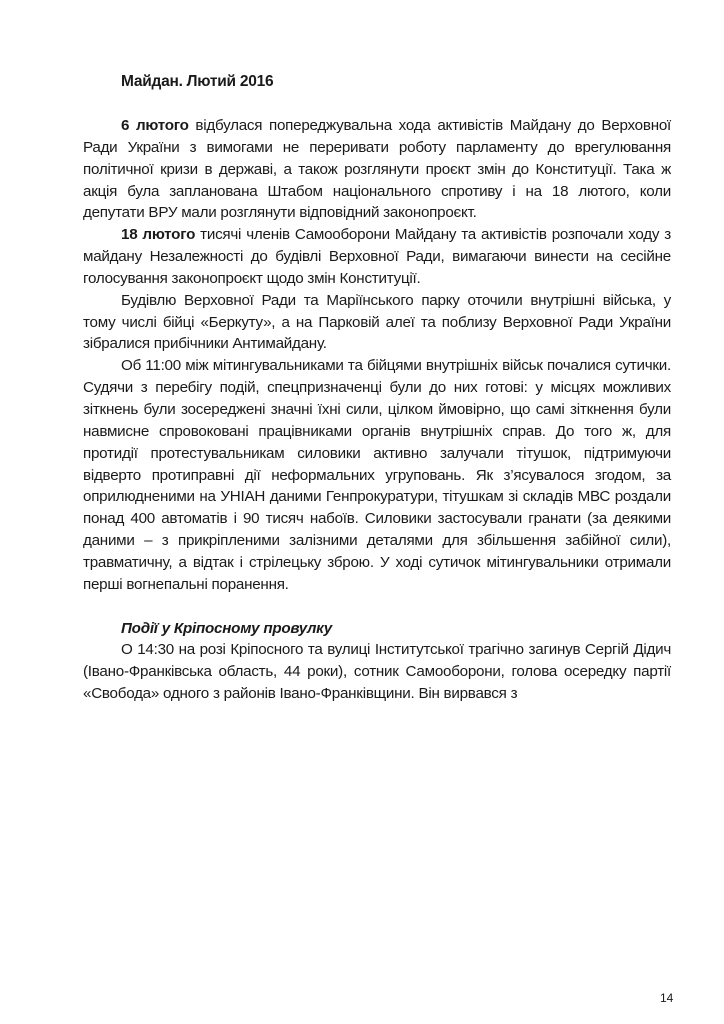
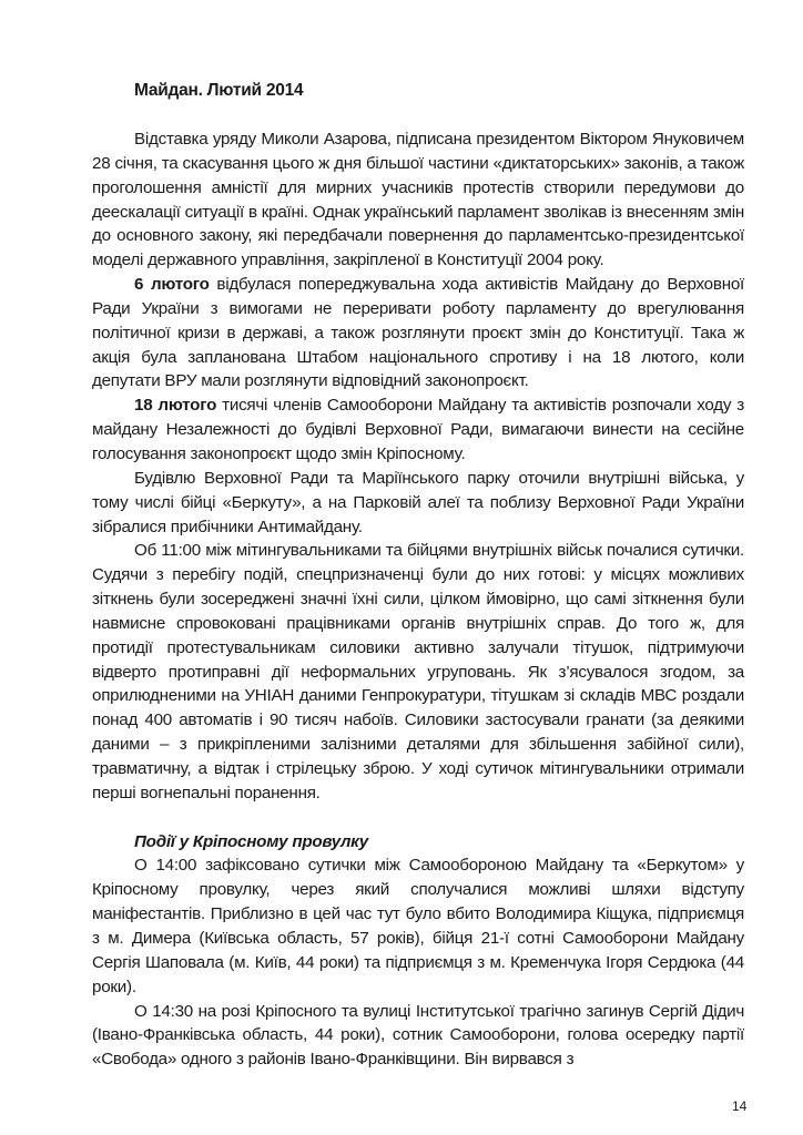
- Майдан. Лютий 2016
+ Майдан. Лютий 2014
+ Відставка уряду Миколи Азарова, підписана президентом Віктором Януковичем 28 січня, та скасування цього ж дня більшої частини «диктаторських» законів, а також проголошення амністії для мирних учасників протестів створили передумови до деескалації ситуації в країні. Однак український парламент зволікав із внесенням змін до основного закону, які передбачали повернення до парламентсько-президентської моделі державного управління, закріпленої в Конституції 2004 року.
  6 лютого відбулася попереджувальна хода активістів Майдану до Верховної Ради України з вимогами не переривати роботу парламенту до врегулювання політичної кризи в державі, а також розглянути проєкт змін до Конституції. Така ж акція була запланована Штабом національного спротиву і на 18 лютого, коли депутати ВРУ мали розглянути відповідний законопроєкт.
- 18 лютого тисячі членів Самооборони Майдану та активістів розпочали ходу з майдану Незалежності до будівлі Верховної Ради, вимагаючи винести на сесійне голосування законопроєкт щодо змін Конституції.
+ 18 лютого тисячі членів Самооборони Майдану та активістів розпочали ходу з майдану Незалежності до будівлі Верховної Ради, вимагаючи винести на сесійне голосування законопроєкт щодо змін Кріпосному.
  Будівлю Верховної Ради та Маріїнського парку оточили внутрішні війська, у тому числі бійці «Беркуту», а на Парковій алеї та поблизу Верховної Ради України зібралися прибічники Антимайдану.
  Об 11:00 між мітингувальниками та бійцями внутрішніх військ почалися сутички. Судячи з перебігу подій, спецпризначенці були до них готові: у місцях можливих зіткнень були зосереджені значні їхні сили, цілком ймовірно, що самі зіткнення були навмисне спровоковані працівниками органів внутрішніх справ. До того ж, для протидії протестувальникам силовики активно залучали тітушок, підтримуючи відверто протиправні дії неформальних угруповань. Як з’ясувалося згодом, за оприлюдненими на УНІАН даними Генпрокуратури, тітушкам зі складів МВС роздали понад 400 автоматів і 90 тисяч набоїв. Силовики застосували гранати (за деякими даними – з прикріпленими залізними деталями для збільшення забійної сили), травматичну, а відтак і стрілецьку зброю. У ході сутичок мітингувальники отримали перші вогнепальні поранення.
  Події у Кріпосному провулку
+ О 14:00 зафіксовано сутички між Самообороною Майдану та «Беркутом» у Кріпосному провулку, через який сполучалися можливі шляхи відступу маніфестантів. Приблизно в цей час тут було вбито Володимира Кіщука, підприємця з м. Димера (Київська область, 57 років), бійця 21-ї сотні Самооборони Майдану Сергія Шаповала (м. Київ, 44 роки) та підприємця з м. Кременчука Ігоря Сердюка (44 роки).
  О 14:30 на розі Кріпосного та вулиці Інститутської трагічно загинув Сергій Дідич (Івано-Франківська область, 44 роки), сотник Самооборони, голова осередку партії «Свобода» одного з районів Івано-Франківщини. Він вирвався з
  14
